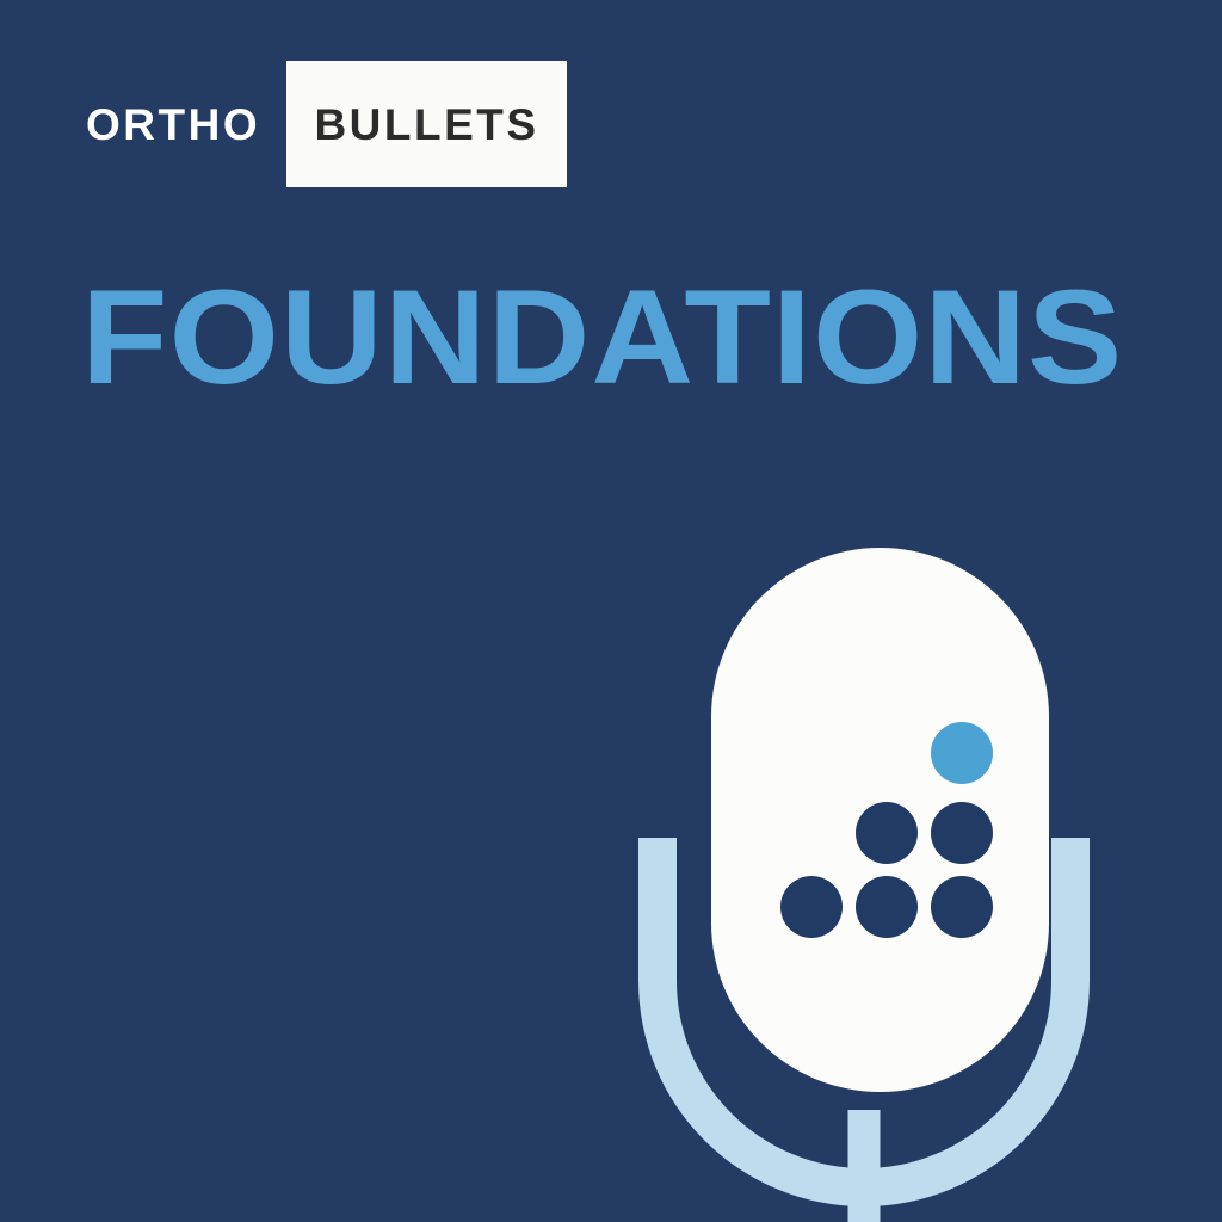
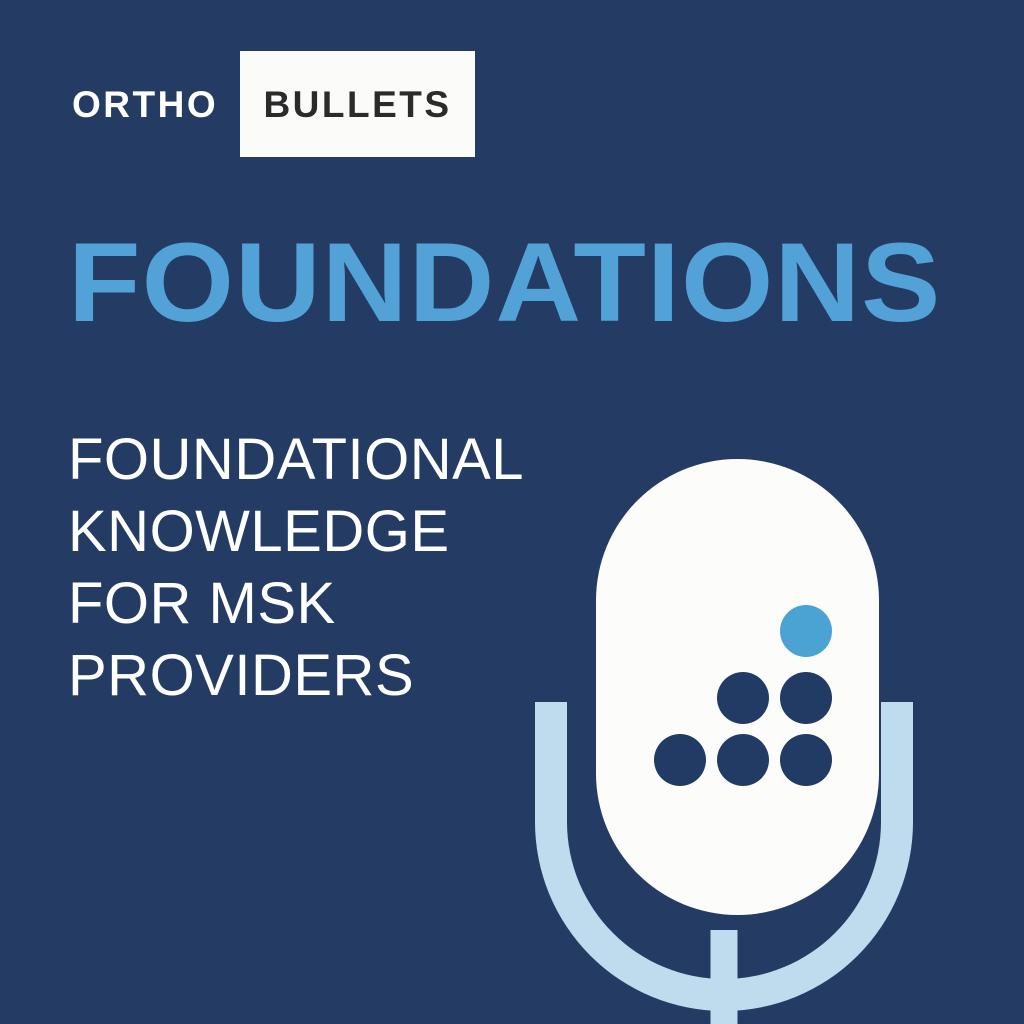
  ORTHO
  BULLETS
  FOUNDATIONS
+ FOUNDATIONAL
+ KNOWLEDGE
+ FOR MSK
+ PROVIDERS
